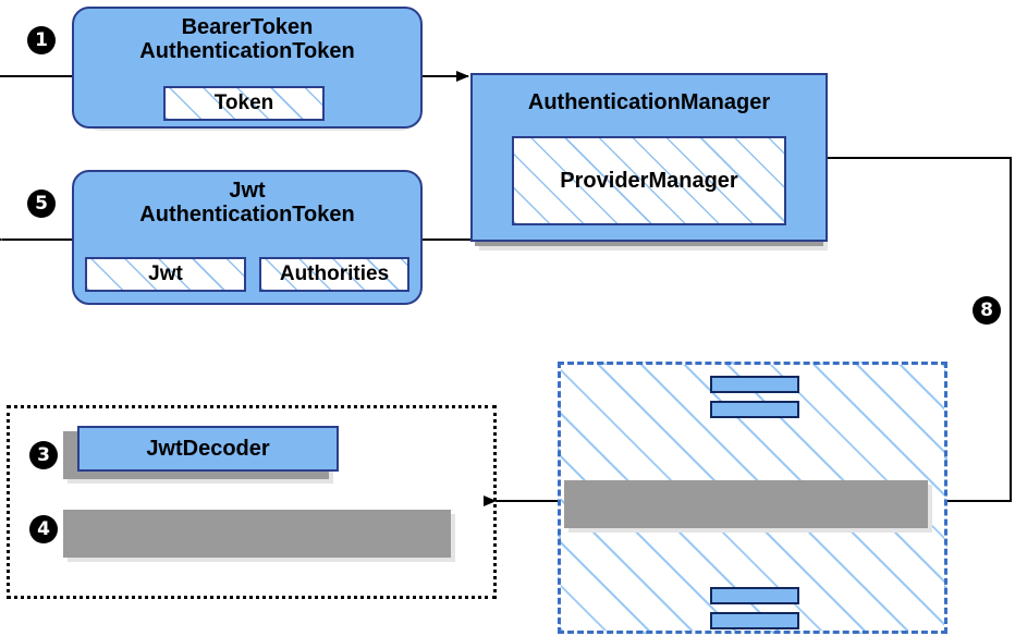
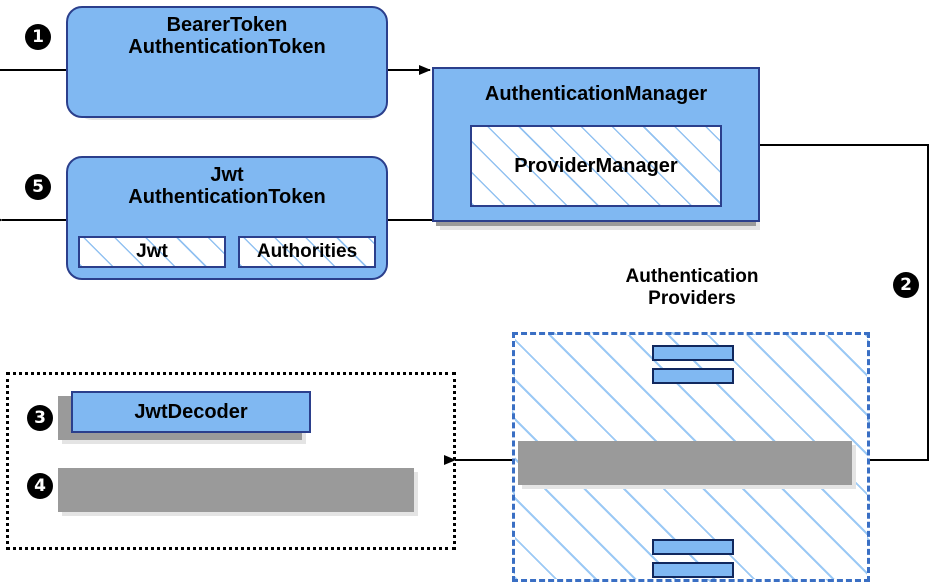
+ Authentication
+ Providers
  BearerToken
  AuthenticationToken
- Token
  Jwt
  AuthenticationToken
  Jwt
  Authorities
  AuthenticationManager
  ProviderManager
  JwtDecoder
  1
- 8
+ 2
  3
  4
  5
